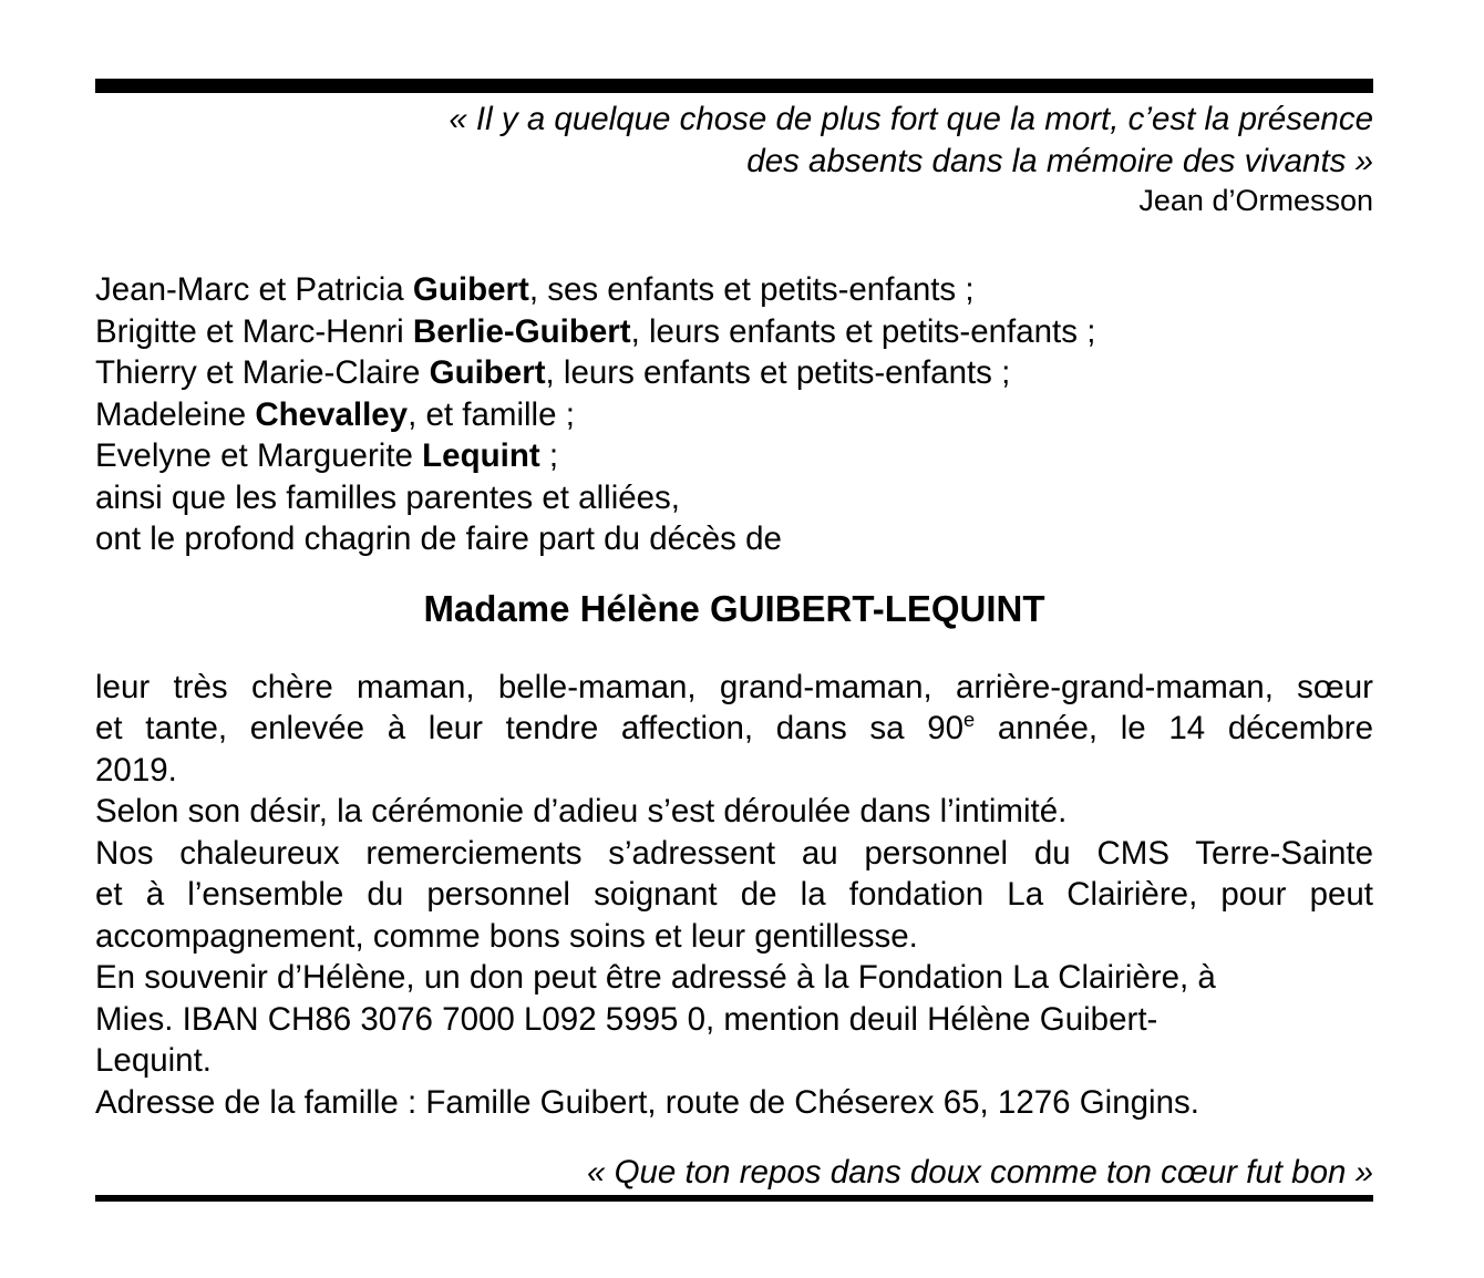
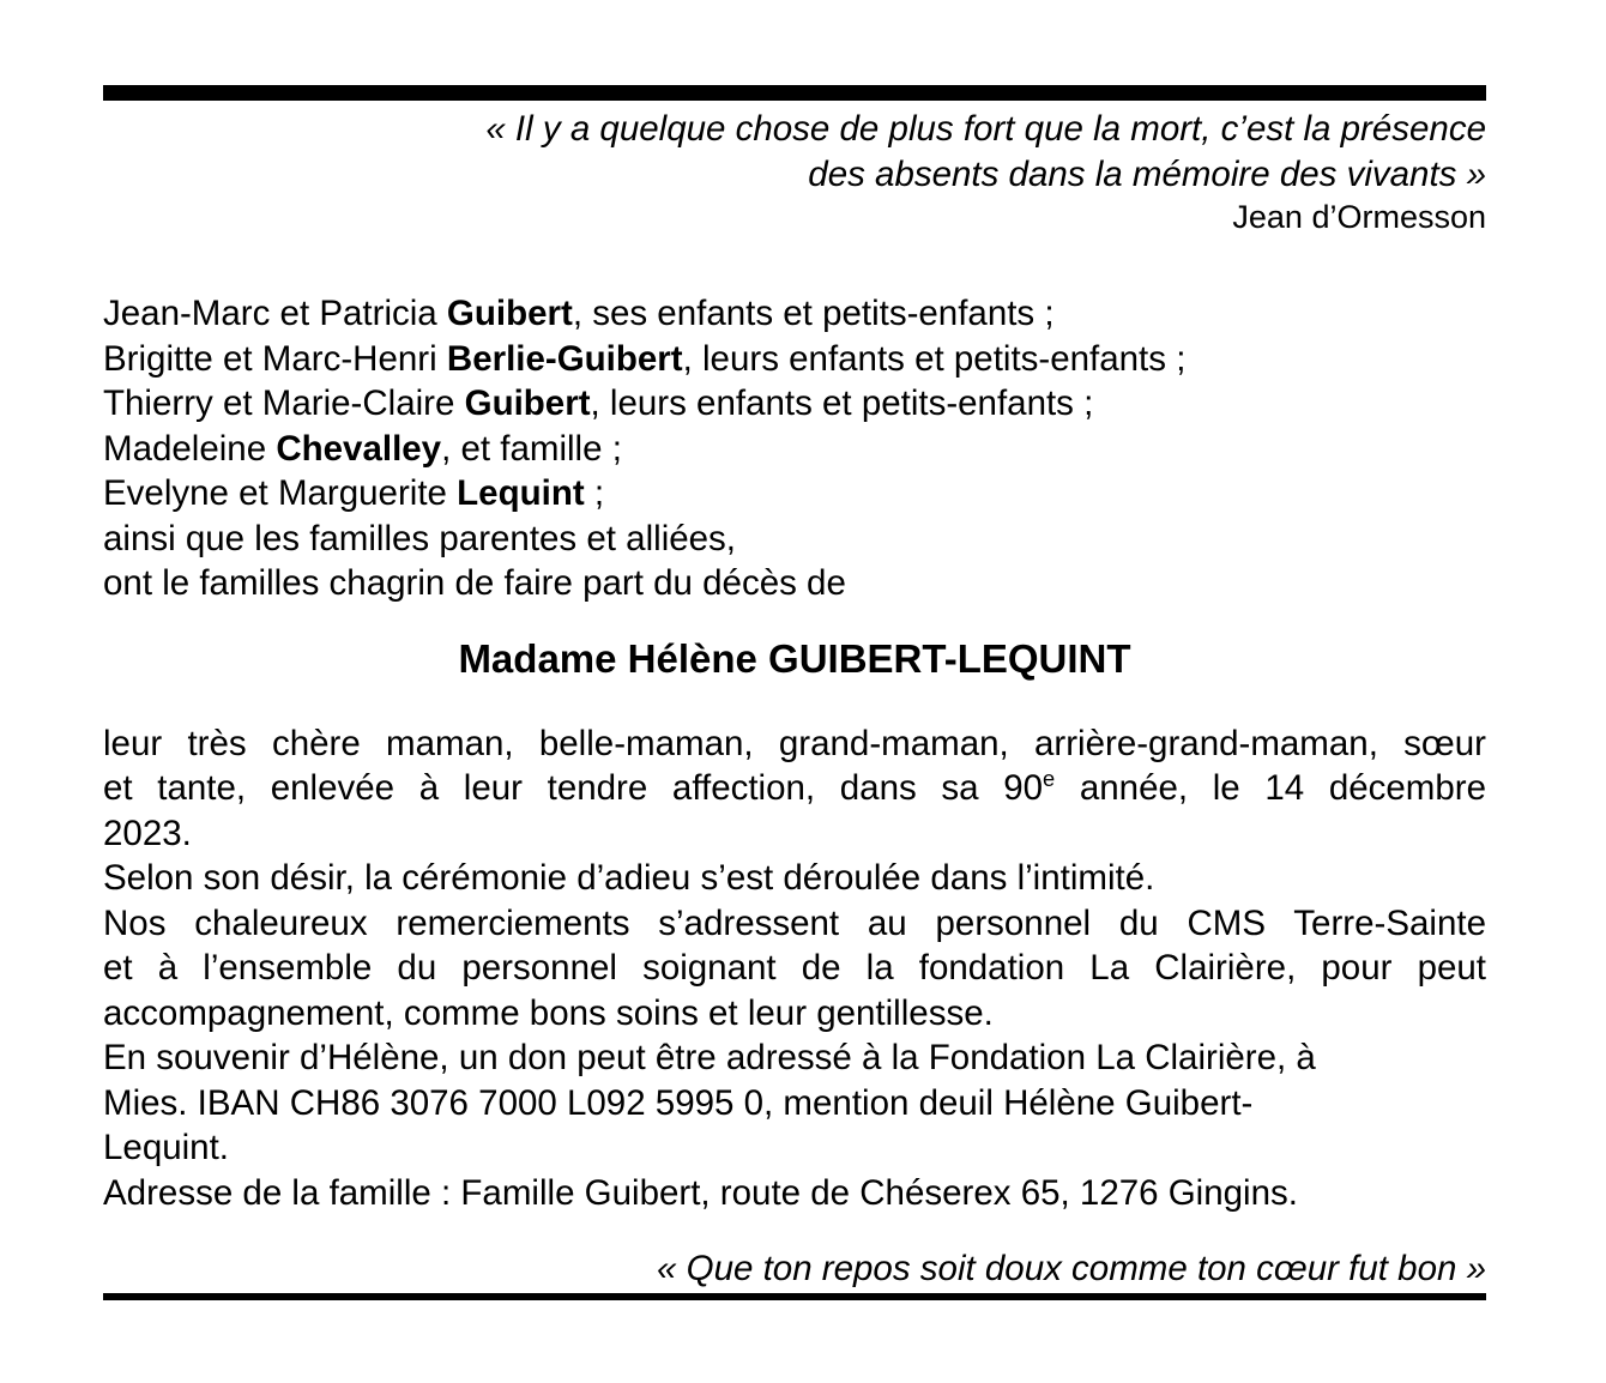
  « Il y a quelque chose de plus fort que la mort, c’est la présence
  des absents dans la mémoire des vivants »
  Jean d’Ormesson
  Jean-Marc et Patricia Guibert, ses enfants et petits-enfants ;
  Brigitte et Marc-Henri Berlie-Guibert, leurs enfants et petits-enfants ;
  Thierry et Marie-Claire Guibert, leurs enfants et petits-enfants ;
  Madeleine Chevalley, et famille ;
  Evelyne et Marguerite Lequint ;
  ainsi que les familles parentes et alliées,
- ont le profond chagrin de faire part du décès de
+ ont le familles chagrin de faire part du décès de
  Madame Hélène GUIBERT-LEQUINT
  leur très chère maman, belle-maman, grand-maman, arrière-grand-maman, sœur
  et tante, enlevée à leur tendre affection, dans sa 90e année, le 14 décembre
- 2019.
+ 2023.
  Selon son désir, la cérémonie d’adieu s’est déroulée dans l’intimité.
  Nos chaleureux remerciements s’adressent au personnel du CMS Terre-Sainte
  et à l’ensemble du personnel soignant de la fondation La Clairière, pour peut
  accompagnement, comme bons soins et leur gentillesse.
  En souvenir d’Hélène, un don peut être adressé à la Fondation La Clairière, à
  Mies. IBAN CH86 3076 7000 L092 5995 0, mention deuil Hélène Guibert-
  Lequint.
  Adresse de la famille : Famille Guibert, route de Chéserex 65, 1276 Gingins.
- « Que ton repos dans doux comme ton cœur fut bon »
+ « Que ton repos soit doux comme ton cœur fut bon »
